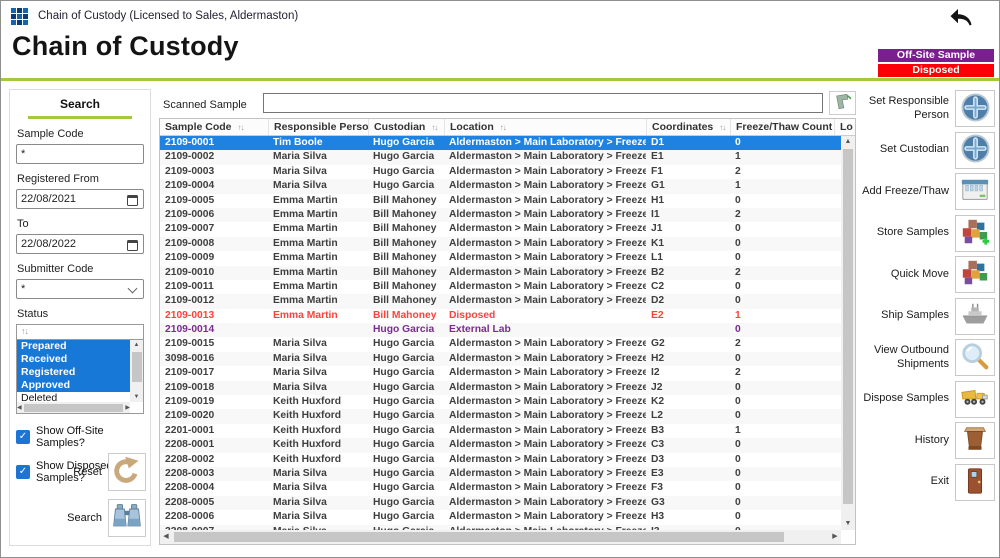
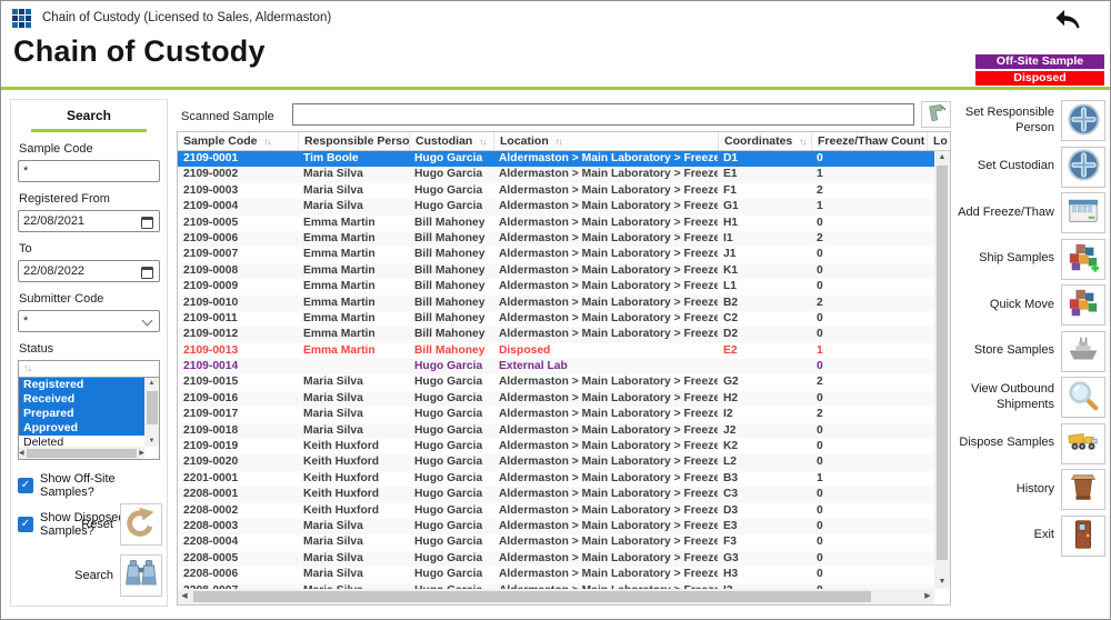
  Chain of Custody (Licensed to Sales, Aldermaston)
  Chain of Custody
  Off-Site Sample
  Disposed
  Search
  Sample Code
  *
  Registered From
  22/08/2021
  To
  22/08/2022
  Submitter Code
  *
  Status
  ↑↓
- Prepared
+ Registered
  Received
- Registered
+ Prepared
  Approved
  Deleted
  ✓
  Show Off-Site Samples?
  ✓
  Show Dispose Samples?
  Reset
  Search
  Scanned Sample
  Sample Code ↑↓
  Responsible Perso
  Custodian ↑↓
  Location ↑↓
  Coordinates ↑↓
  Freeze/Thaw Count
  Lo
  2109-0001
  Tim Boole
  Hugo Garcia
  Aldermaston > Main Laboratory > Freeze
  D1
  0
  2109-0002
  Maria Silva
  Hugo Garcia
  Aldermaston > Main Laboratory > Freeze
  E1
  1
  2109-0003
  Maria Silva
  Hugo Garcia
  Aldermaston > Main Laboratory > Freeze
  F1
  2
  2109-0004
  Maria Silva
  Hugo Garcia
  Aldermaston > Main Laboratory > Freeze
  G1
  1
  2109-0005
  Emma Martin
  Bill Mahoney
  Aldermaston > Main Laboratory > Freeze
  H1
  0
  2109-0006
  Emma Martin
  Bill Mahoney
  Aldermaston > Main Laboratory > Freeze
  I1
  2
  2109-0007
  Emma Martin
  Bill Mahoney
  Aldermaston > Main Laboratory > Freeze
  J1
  0
  2109-0008
  Emma Martin
  Bill Mahoney
  Aldermaston > Main Laboratory > Freeze
  K1
  0
  2109-0009
  Emma Martin
  Bill Mahoney
  Aldermaston > Main Laboratory > Freeze
  L1
  0
  2109-0010
  Emma Martin
  Bill Mahoney
  Aldermaston > Main Laboratory > Freeze
  B2
  2
  2109-0011
  Emma Martin
  Bill Mahoney
  Aldermaston > Main Laboratory > Freeze
  C2
  0
  2109-0012
  Emma Martin
  Bill Mahoney
  Aldermaston > Main Laboratory > Freeze
  D2
  0
  2109-0013
  Emma Martin
  Bill Mahoney
  Disposed
  E2
  1
  2109-0014
  Hugo Garcia
  External Lab
  0
  2109-0015
  Maria Silva
  Hugo Garcia
  Aldermaston > Main Laboratory > Freeze
  G2
  2
- 3098-0016
+ 2109-0016
  Maria Silva
  Hugo Garcia
  Aldermaston > Main Laboratory > Freeze
  H2
  0
  2109-0017
  Maria Silva
  Hugo Garcia
  Aldermaston > Main Laboratory > Freeze
  I2
  2
  2109-0018
  Maria Silva
  Hugo Garcia
  Aldermaston > Main Laboratory > Freeze
  J2
  0
  2109-0019
  Keith Huxford
  Hugo Garcia
  Aldermaston > Main Laboratory > Freeze
  K2
  0
  2109-0020
  Keith Huxford
  Hugo Garcia
  Aldermaston > Main Laboratory > Freeze
  L2
  0
  2201-0001
  Keith Huxford
  Hugo Garcia
  Aldermaston > Main Laboratory > Freeze
  B3
  1
  2208-0001
  Keith Huxford
  Hugo Garcia
  Aldermaston > Main Laboratory > Freeze
  C3
  0
  2208-0002
  Keith Huxford
  Hugo Garcia
  Aldermaston > Main Laboratory > Freeze
  D3
  0
  2208-0003
  Maria Silva
  Hugo Garcia
  Aldermaston > Main Laboratory > Freeze
  E3
  0
  2208-0004
  Maria Silva
  Hugo Garcia
  Aldermaston > Main Laboratory > Freeze
  F3
  0
  2208-0005
  Maria Silva
  Hugo Garcia
  Aldermaston > Main Laboratory > Freeze
  G3
  0
  2208-0006
  Maria Silva
  Hugo Garcia
  Aldermaston > Main Laboratory > Freeze
  H3
  0
  Set Responsible Person
  Set Custodian
  Add Freeze/Thaw
- Store Samples
+ Ship Samples
  Quick Move
- Ship Samples
+ Store Samples
  View Outbound Shipments
  Dispose Samples
  History
  Exit
